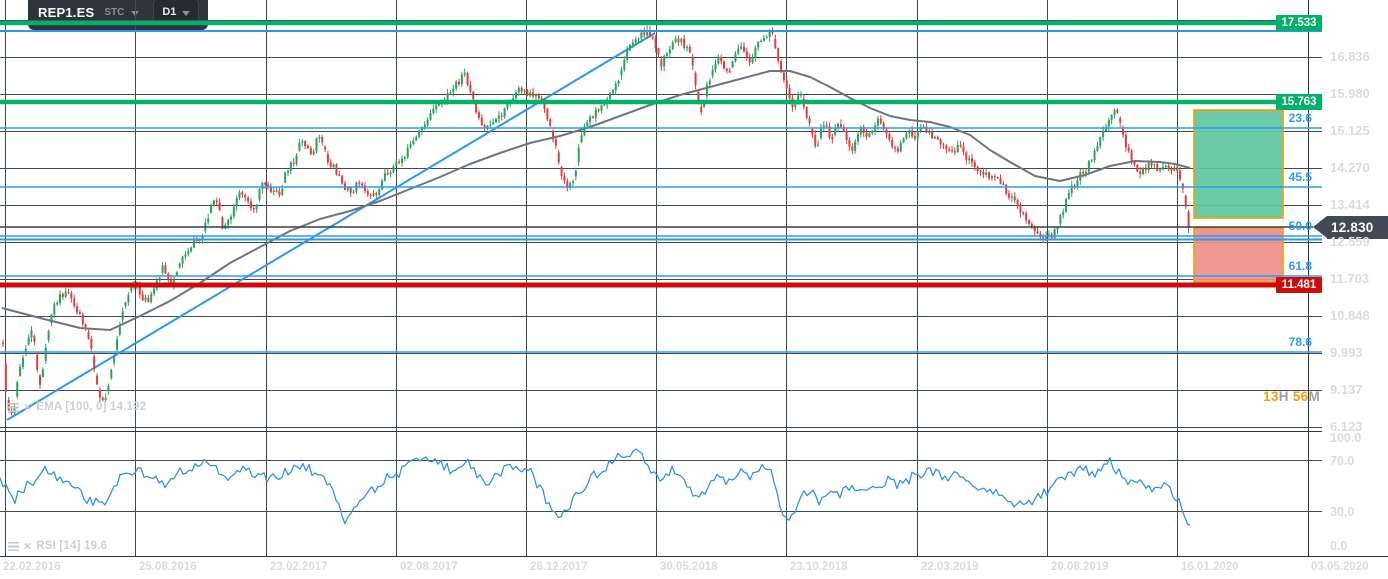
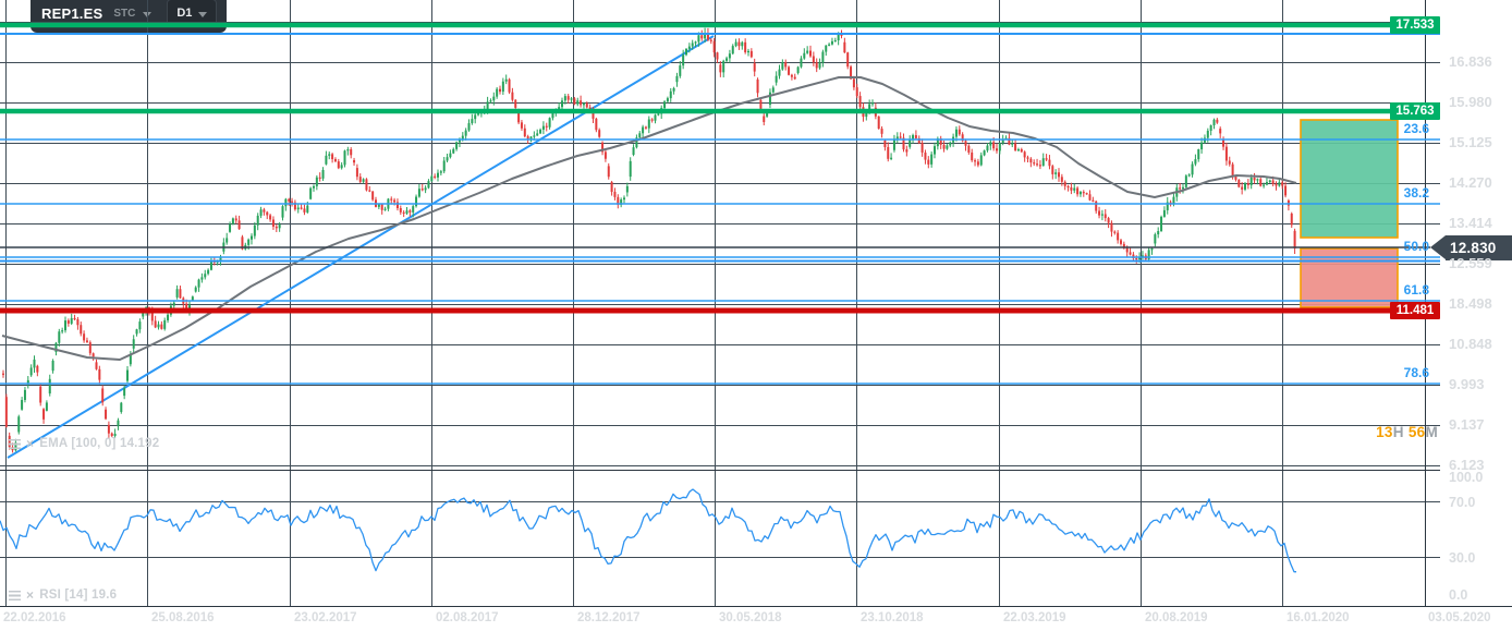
  REP1.ES
  STC
  D1
  12.830
  13H 56M
  ×
  EMA [100, 0] 14.192
  ×
  RSI [14] 19.6
  16.836
  15.980
  15.125
  14.270
  13.414
  12.559
- 11.703
+ 18.498
  10.848
  9.993
  9.137
  6.123
  100.0
  70.0
  30.0
  0.0
  22.02.2016
  25.08.2016
  23.02.2017
  02.08.2017
  28.12.2017
  30.05.2018
  23.10.2018
  22.03.2019
  20.08.2019
  16.01.2020
  03.05.2020
  23.6
- 45.5
+ 38.2
  50.0
  61.8
  78.6
  17.533
  15.763
  11.481
